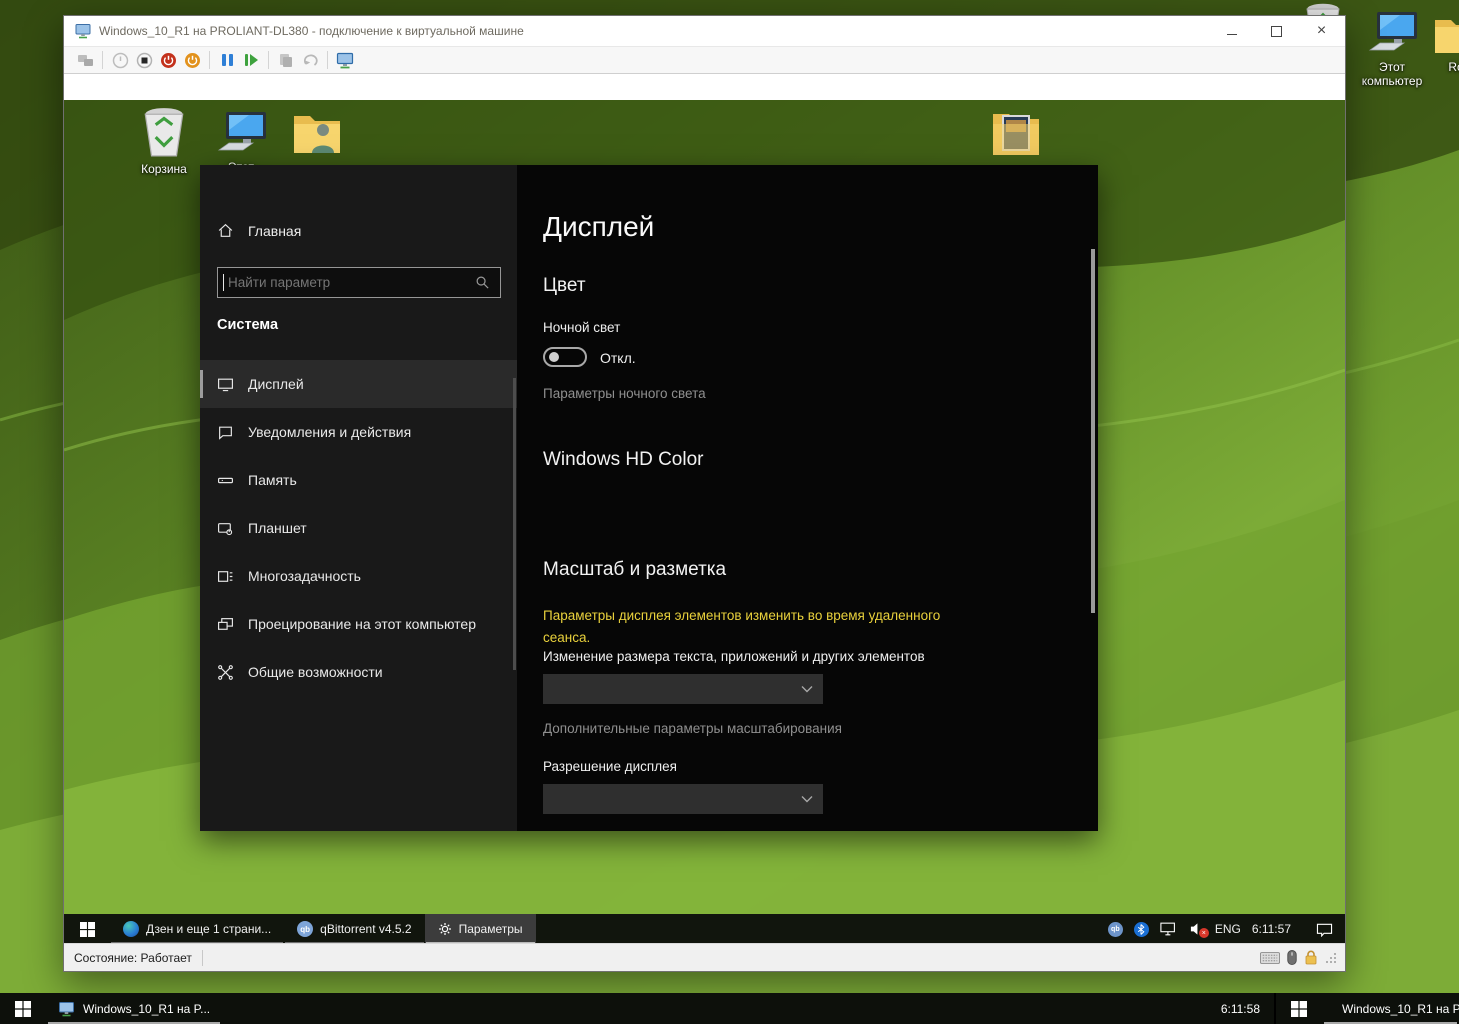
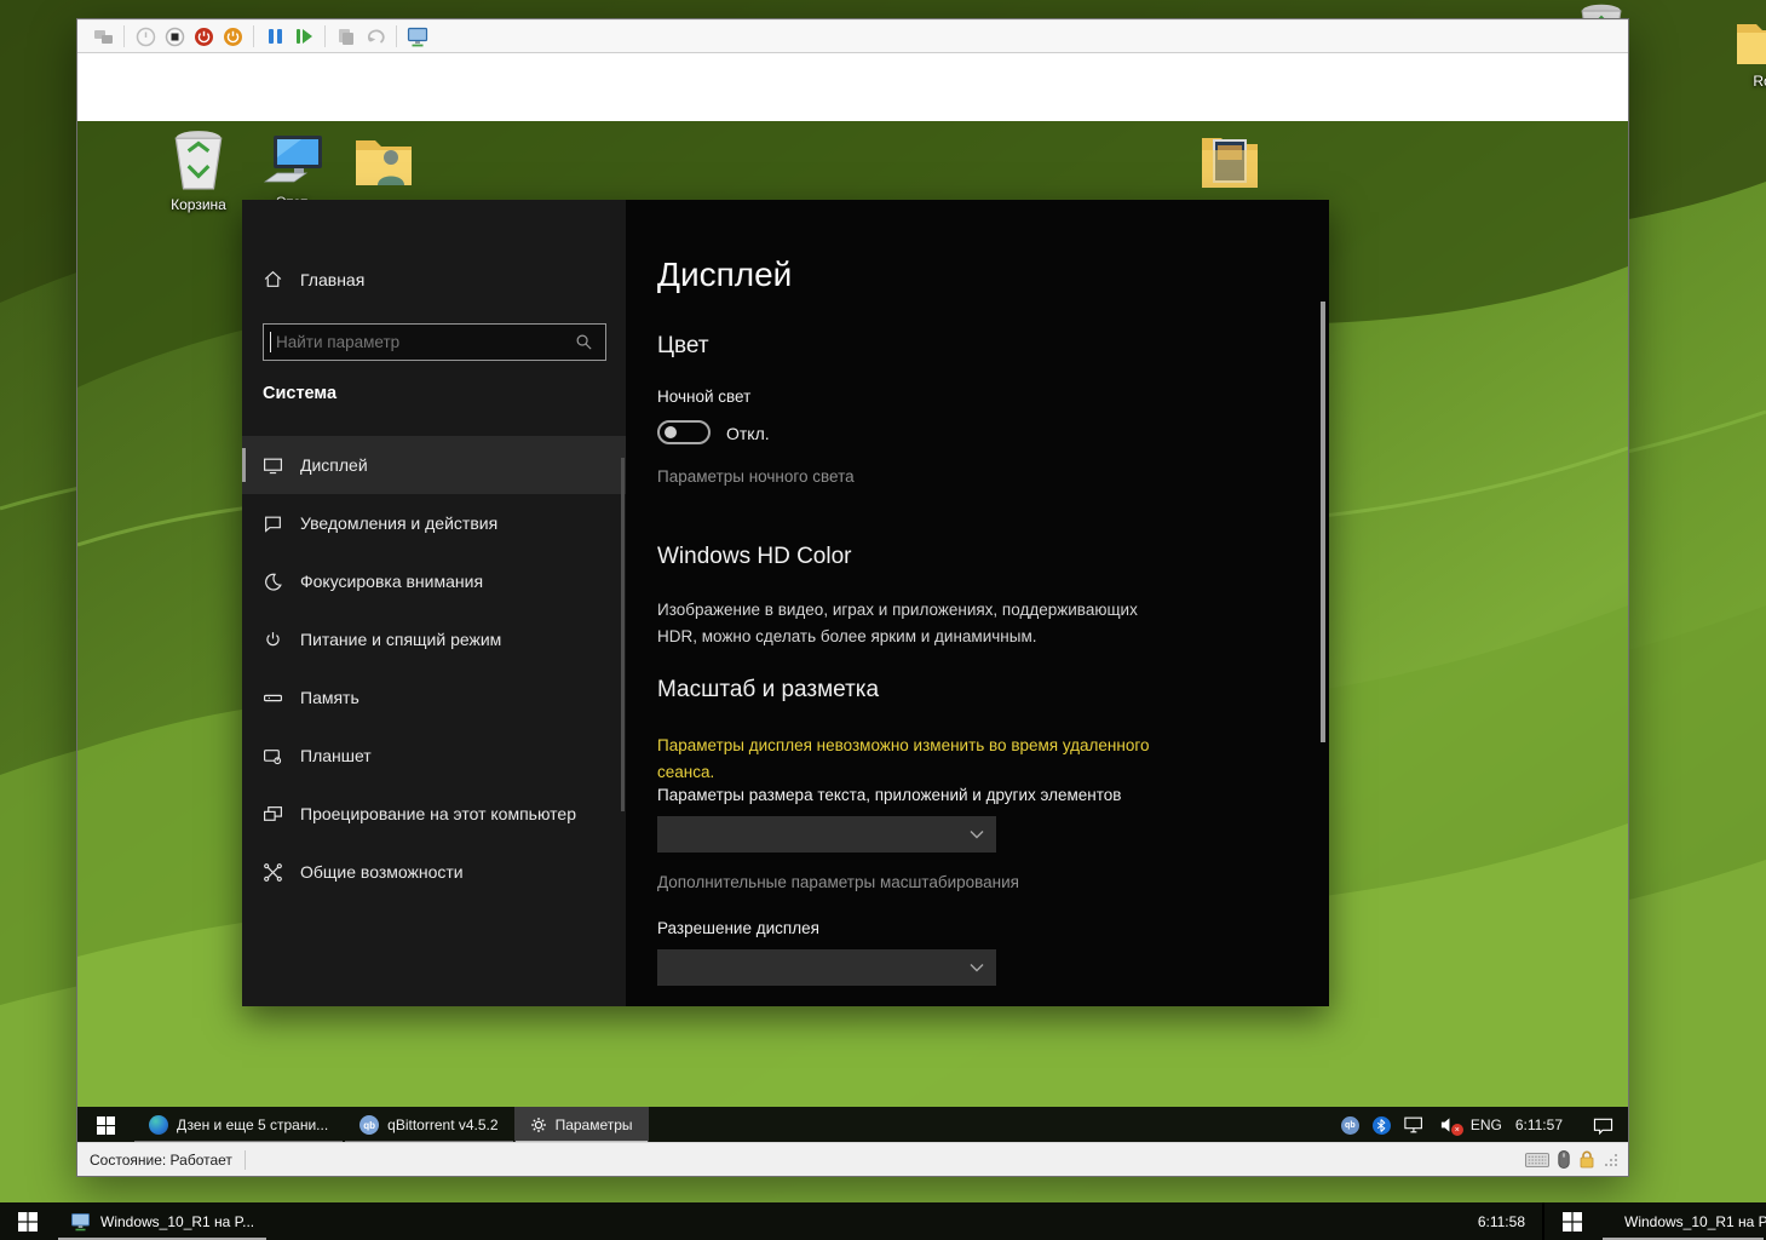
- Этот компьютер
- Windows_10_R1 на PROLIANT-DL380 - подключение к виртуальной машине
- ×
  Корзина
  Главная
  Найти параметр
  Система
  Дисплей
  Уведомления и действия
+ Фокусировка внимания
+ Питание и спящий режим
  Память
  Планшет
- Многозадачность
  Проецирование на этот компьютер
  Общие возможности
  Дисплей
  Цвет
  Ночной свет
  Откл.
  Параметры ночного света
  Windows HD Color
+ Изображение в видео, играх и приложениях, поддерживающих HDR, можно сделать более ярким и динамичным.
  Масштаб и разметка
- Параметры дисплея элементов изменить во время удаленного сеанса.
+ Параметры дисплея невозможно изменить во время удаленного сеанса.
- Изменение размера текста, приложений и других элементов
+ Параметры размера текста, приложений и других элементов
  Дополнительные параметры масштабирования
  Разрешение дисплея
- Дзен и еще 1 страни...
+ Дзен и еще 5 страни...
  qb
  qBittorrent v4.5.2
  Параметры
  ENG
  6:11:57
  Состояние: Работает
  Windows_10_R1 на P...
  6:11:58
  Windows_10_R1 на P
